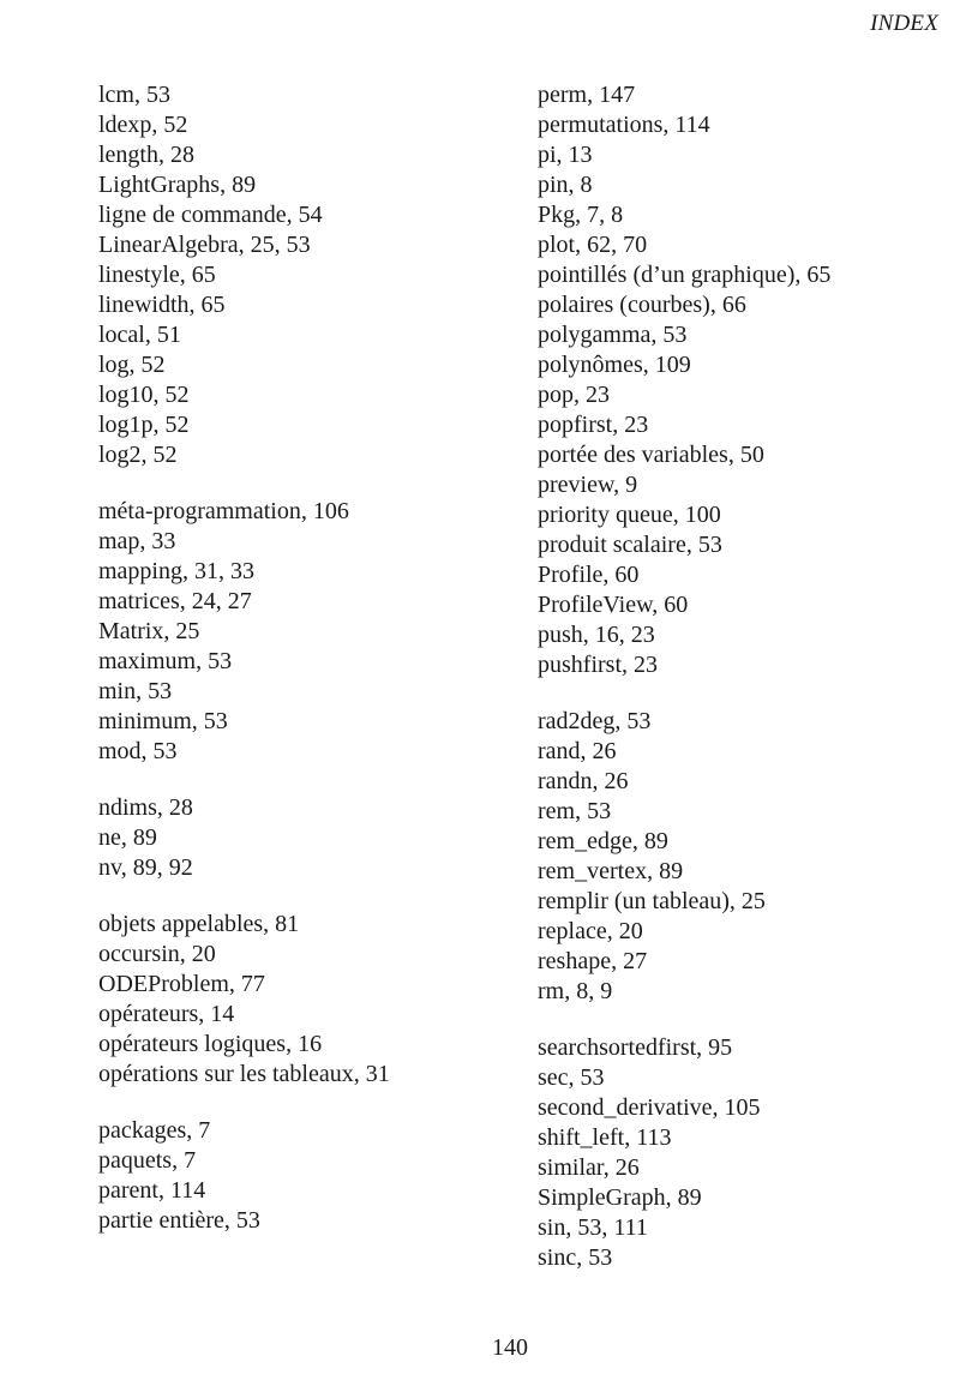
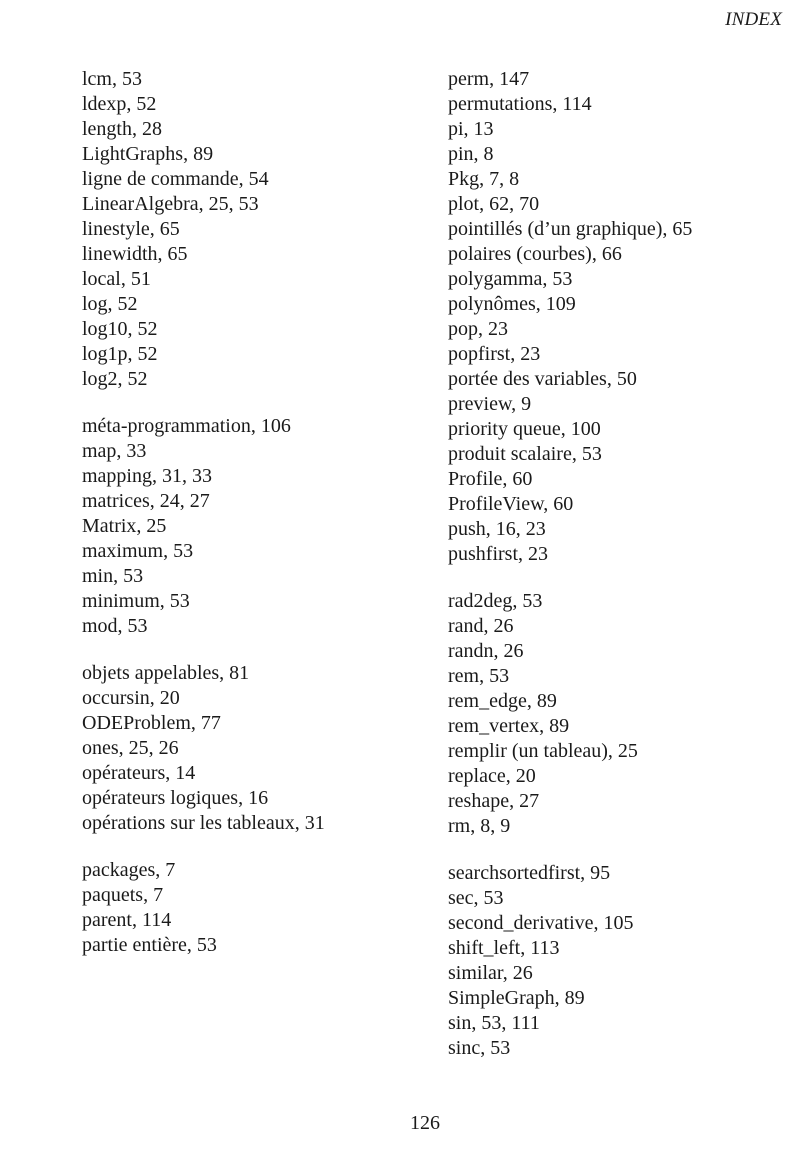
  INDEX
  lcm, 53
  ldexp, 52
  length, 28
  LightGraphs, 89
  ligne de commande, 54
  LinearAlgebra, 25, 53
  linestyle, 65
  linewidth, 65
  local, 51
  log, 52
  log10, 52
  log1p, 52
  log2, 52
  méta-programmation, 106
  map, 33
  mapping, 31, 33
  matrices, 24, 27
  Matrix, 25
  maximum, 53
  min, 53
  minimum, 53
  mod, 53
- ndims, 28
- ne, 89
- nv, 89, 92
  objets appelables, 81
  occursin, 20
  ODEProblem, 77
+ ones, 25, 26
  opérateurs, 14
  opérateurs logiques, 16
  opérations sur les tableaux, 31
  packages, 7
  paquets, 7
  parent, 114
  partie entière, 53
  perm, 147
  permutations, 114
  pi, 13
  pin, 8
  Pkg, 7, 8
  plot, 62, 70
  pointillés (d’un graphique), 65
  polaires (courbes), 66
  polygamma, 53
  polynômes, 109
  pop, 23
  popfirst, 23
  portée des variables, 50
  preview, 9
  priority queue, 100
  produit scalaire, 53
  Profile, 60
  ProfileView, 60
  push, 16, 23
  pushfirst, 23
  rad2deg, 53
  rand, 26
  randn, 26
  rem, 53
  rem_edge, 89
  rem_vertex, 89
  remplir (un tableau), 25
  replace, 20
  reshape, 27
  rm, 8, 9
  searchsortedfirst, 95
  sec, 53
  second_derivative, 105
  shift_left, 113
  similar, 26
  SimpleGraph, 89
  sin, 53, 111
  sinc, 53
- 140
+ 126
